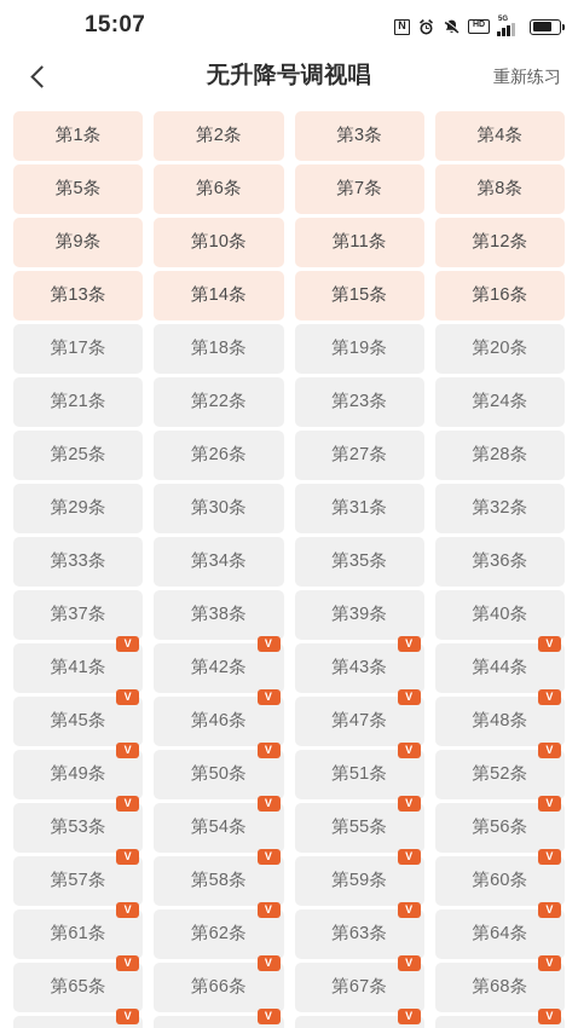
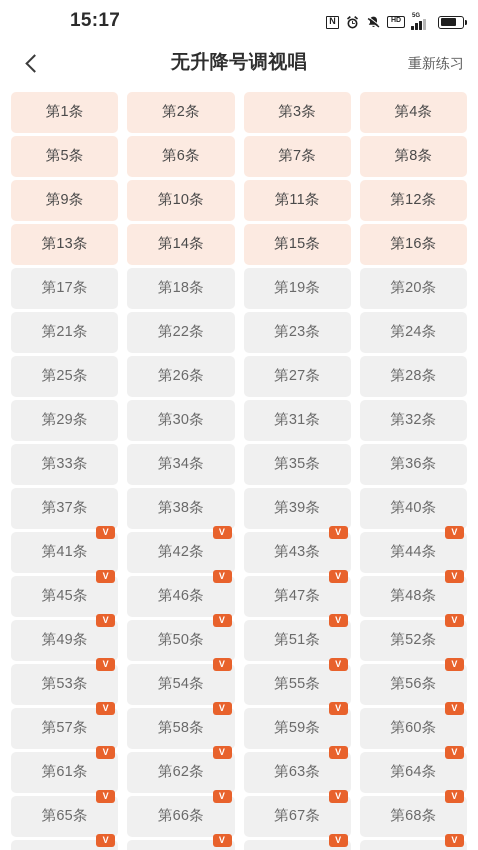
- 15:07
+ 15:17
  无升降号调视唱
  重新练习
  第1条
  第2条
  第3条
  第4条
  第5条
  第6条
  第7条
  第8条
  第9条
  第10条
  第11条
  第12条
  第13条
  第14条
  第15条
  第16条
  第17条
  第18条
  第19条
  第20条
  第21条
  第22条
  第23条
  第24条
  第25条
  第26条
  第27条
  第28条
  第29条
  第30条
  第31条
  第32条
  第33条
  第34条
  第35条
  第36条
  第37条
  第38条
  第39条
  第40条
  第41条
  V
  第42条
  V
  第43条
  V
  第44条
  V
  第45条
  V
  第46条
  V
  第47条
  V
  第48条
  V
  第49条
  V
  第50条
  V
  第51条
  V
  第52条
  V
  第53条
  V
  第54条
  V
  第55条
  V
  第56条
  V
  第57条
  V
  第58条
  V
  第59条
  V
  第60条
  V
  第61条
  V
  第62条
  V
  第63条
  V
  第64条
  V
  第65条
  V
  第66条
  V
  第67条
  V
  第68条
  V
  V
  V
  V
  V
